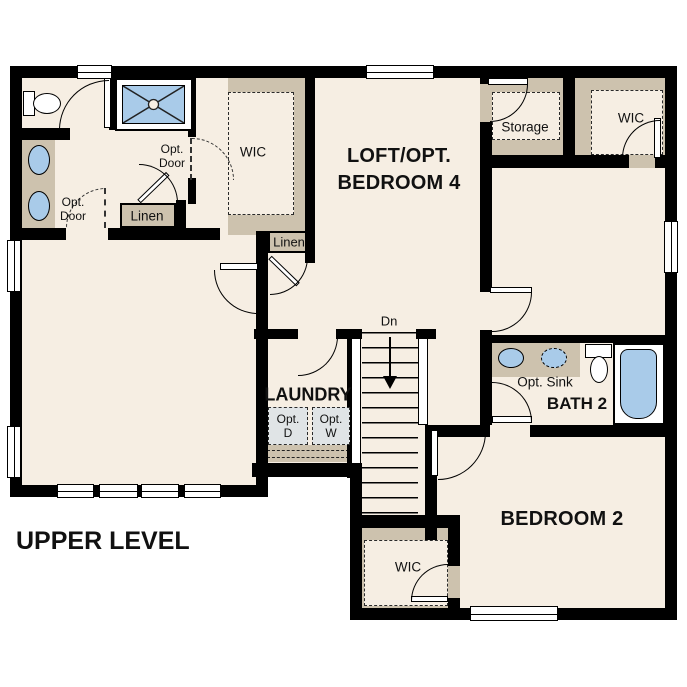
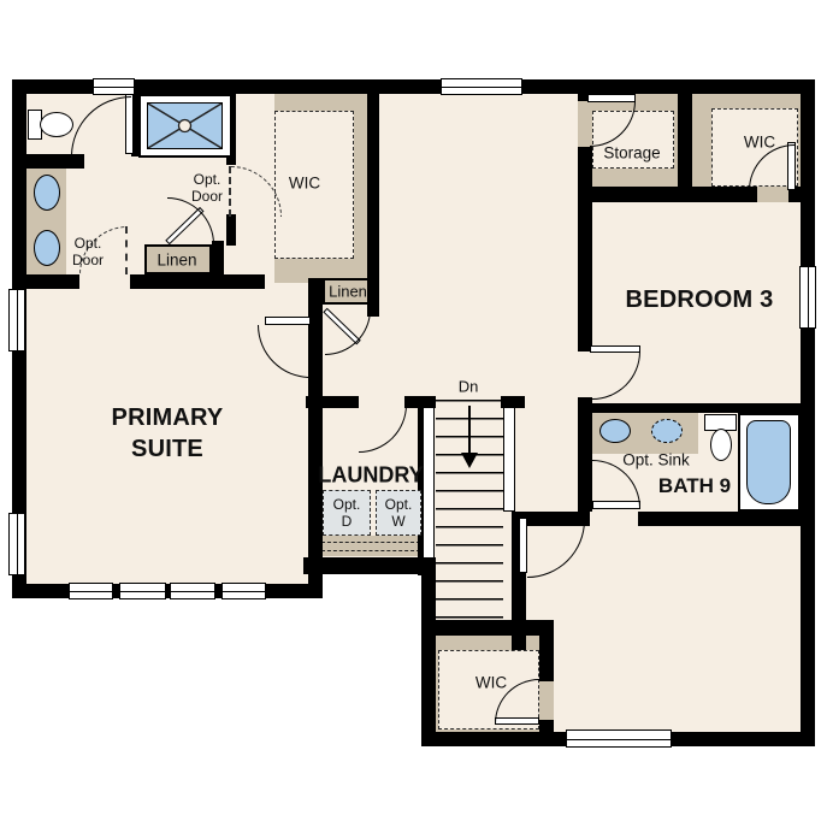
  Opt. D
  Opt. W
  WIC
  Opt. Door
  Opt. Door
  Linen
  Linen
- LOFT/OPT. BEDROOM 4
  Storage
  WIC
+ BEDROOM 3
+ PRIMARY SUITE
  Dn
  LAUNDRY
  Opt. Sink
- BATH 2
+ BATH 9
- BEDROOM 2
  WIC
- UPPER LEVEL
